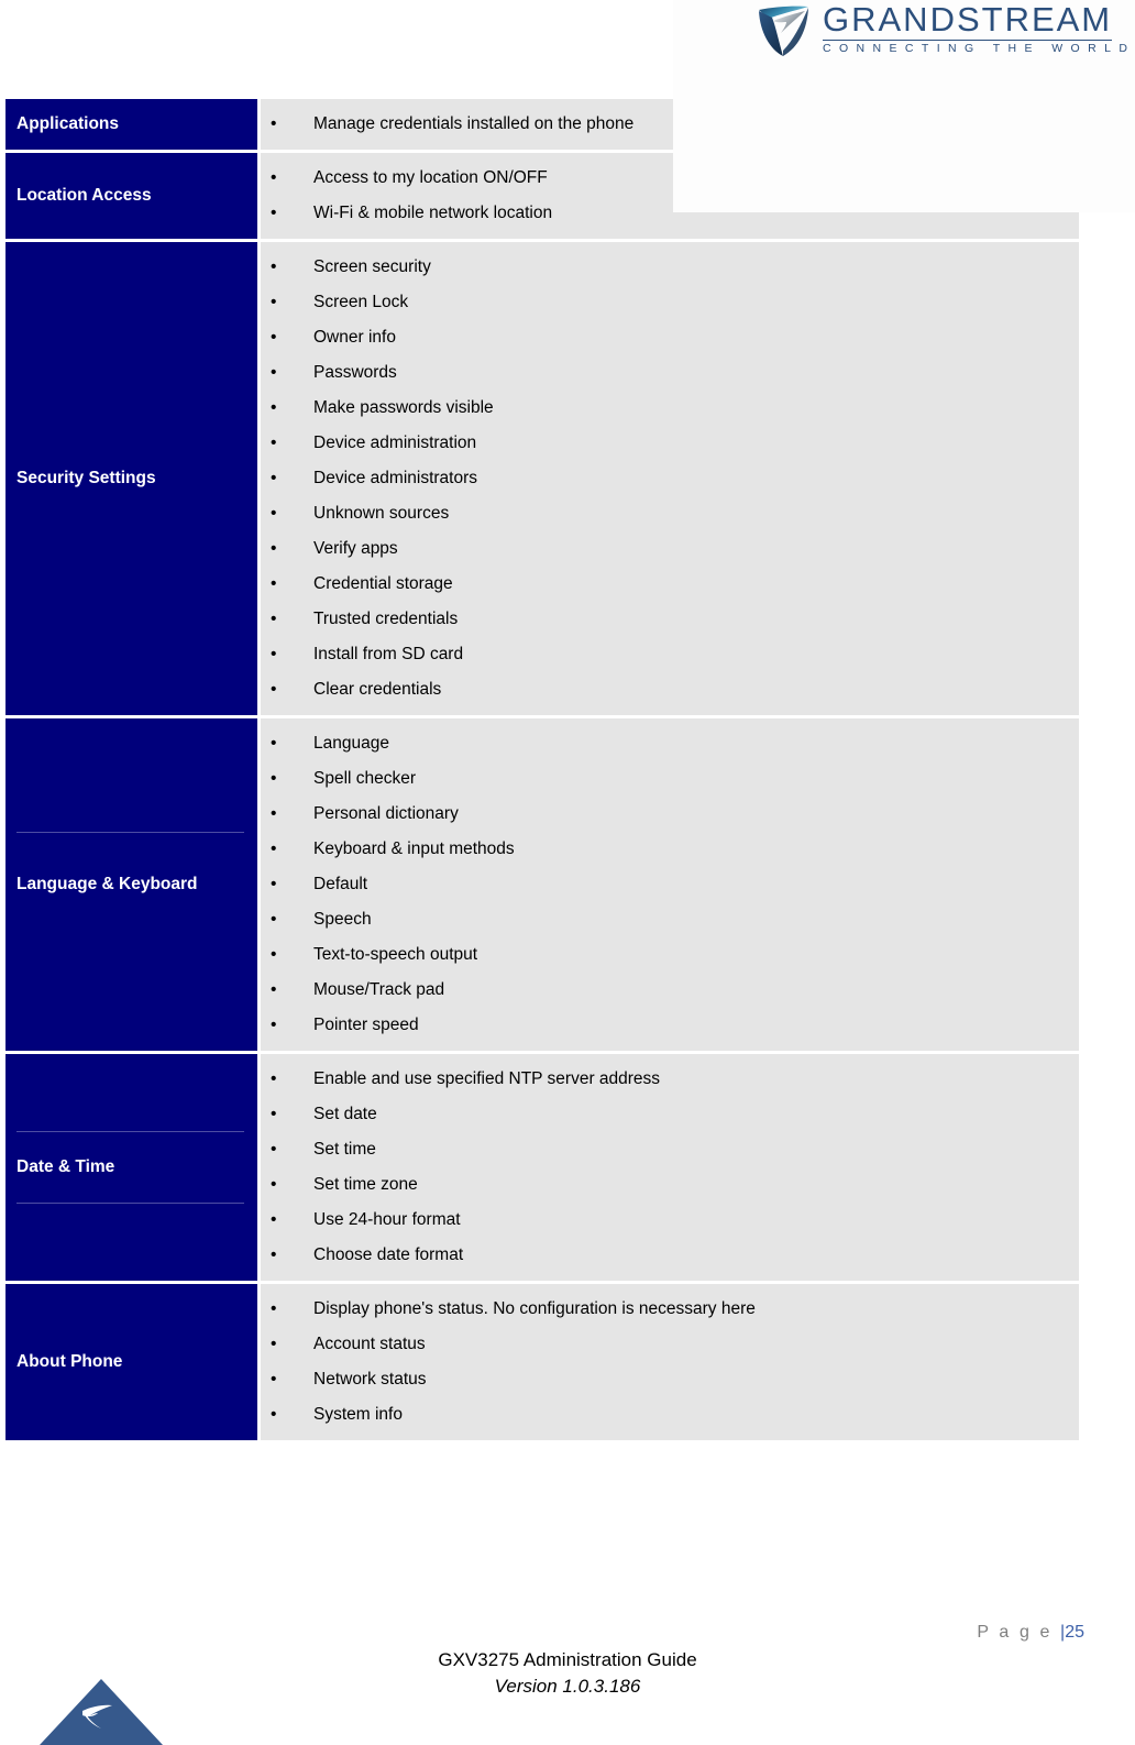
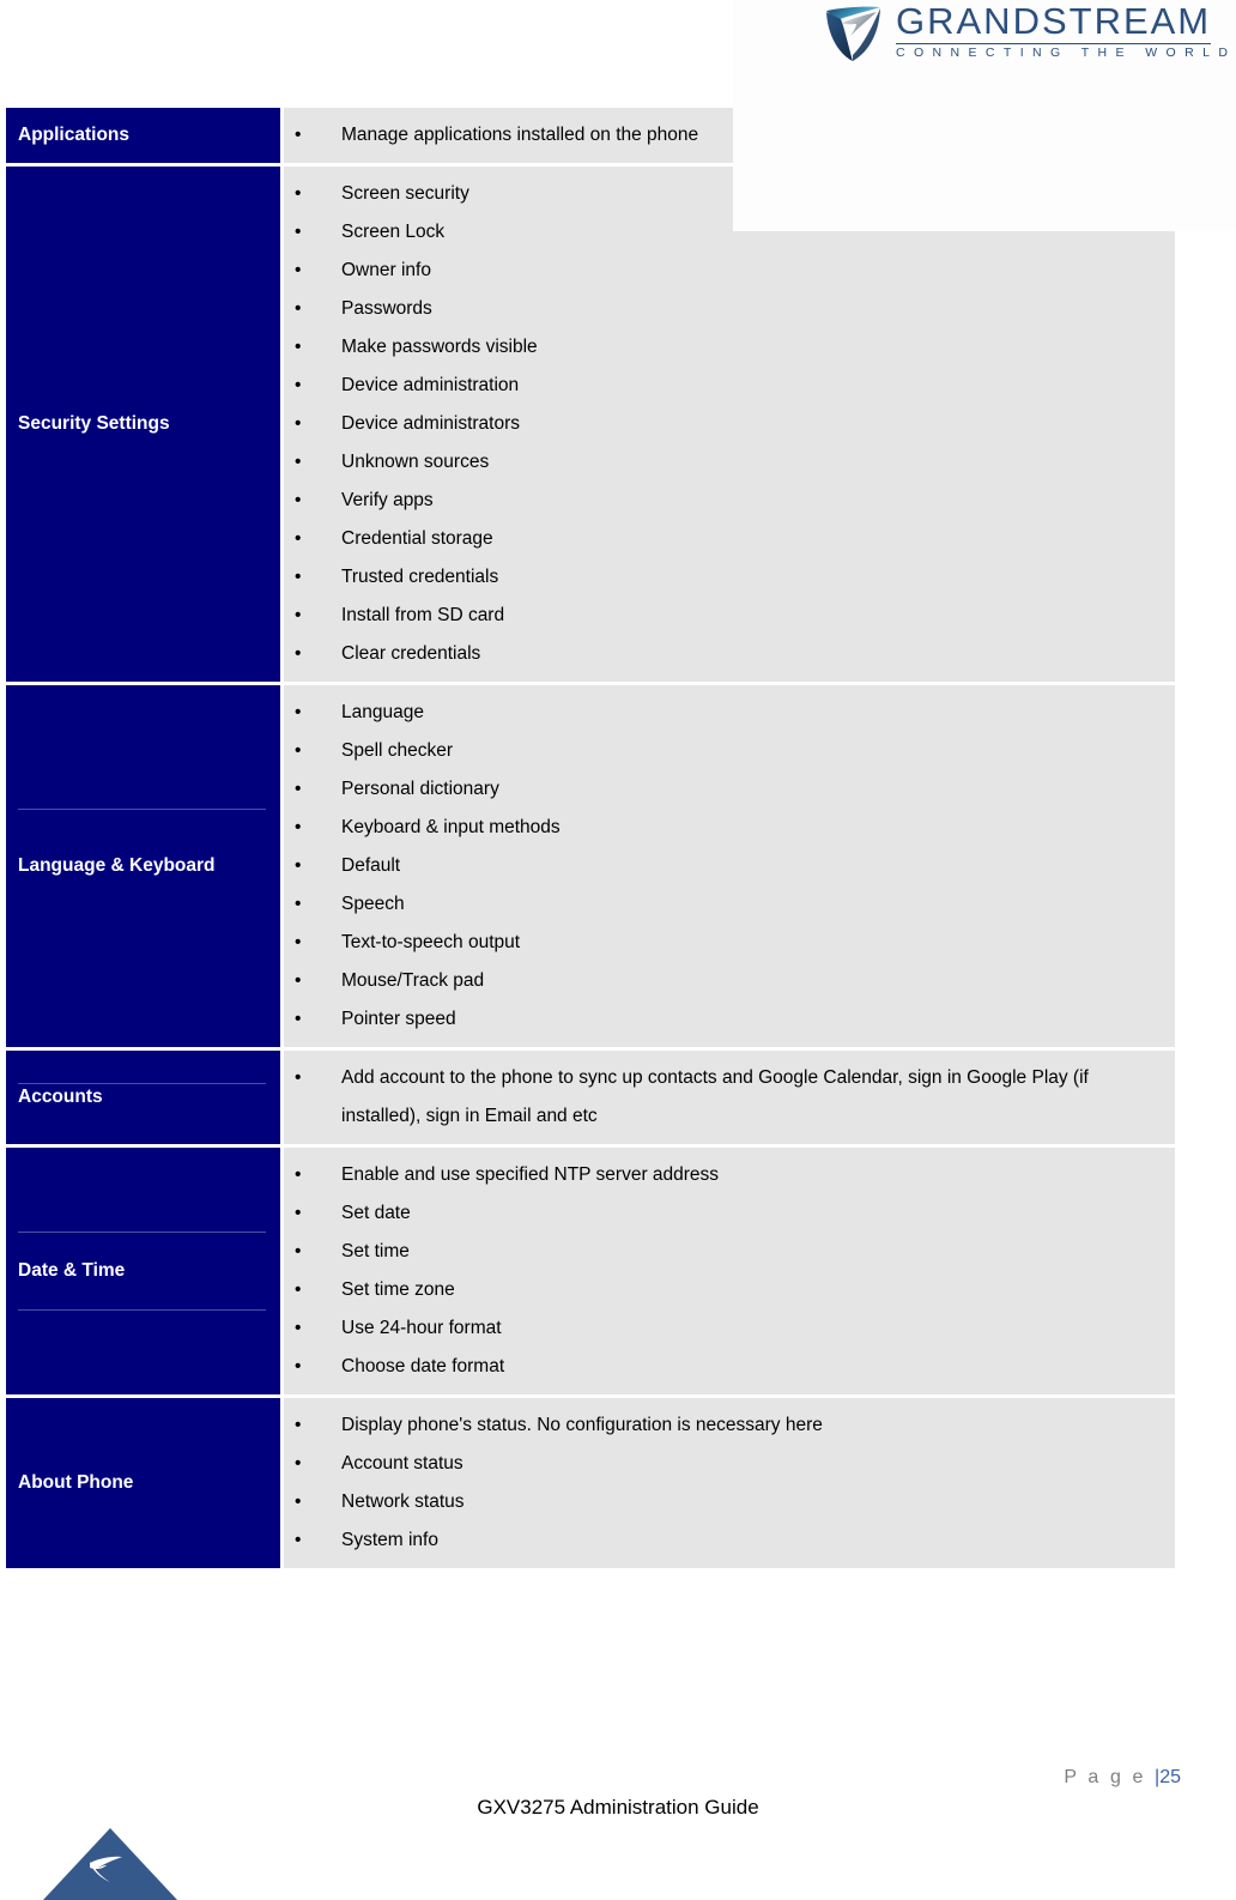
- Applications	• Manage credentials installed on the phone
+ Applications	• Manage applications installed on the phone
- Location Access	• Access to my location ON/OFF• Wi-Fi & mobile network location
  Security Settings	• Screen security• Screen Lock• Owner info• Passwords• Make passwords visible• Device administration• Device administrators• Unknown sources• Verify apps• Credential storage• Trusted credentials• Install from SD card• Clear credentials
  Language & Keyboard	• Language• Spell checker• Personal dictionary• Keyboard & input methods• Default• Speech• Text-to-speech output• Mouse/Track pad• Pointer speed
+ Accounts	• Add account to the phone to sync up contacts and Google Calendar, sign in Google Play (if installed), sign in Email and etc
  Date & Time	• Enable and use specified NTP server address• Set date• Set time• Set time zone• Use 24-hour format• Choose date format
  About Phone	• Display phone's status. No configuration is necessary here• Account status• Network status• System info
  GRANDSTREAM CONNECTING THE WORLD
  P a g e |25
  GXV3275 Administration Guide
- Version 1.0.3.186
